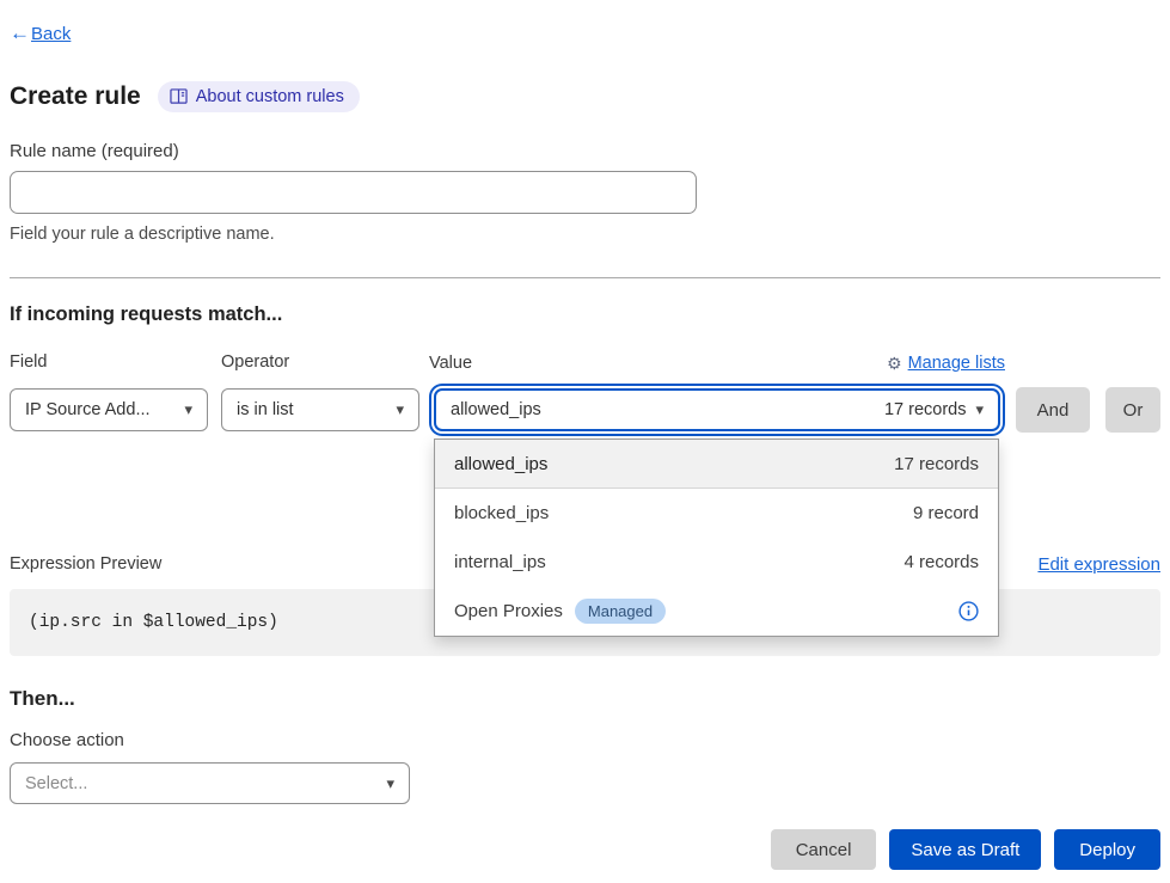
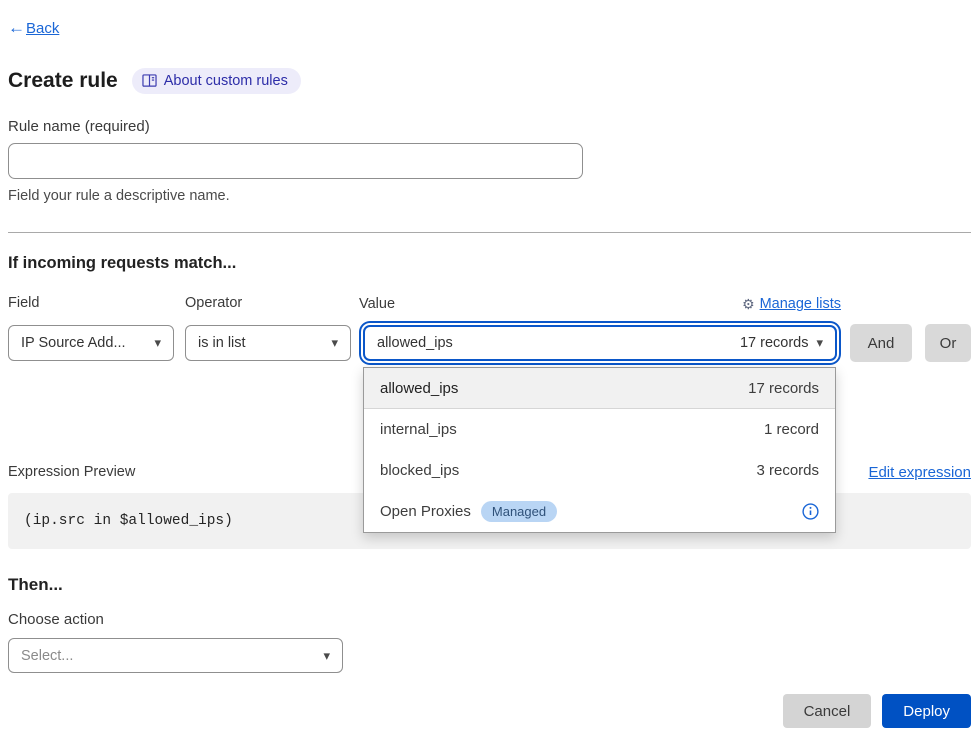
  ←
  Back
  Create rule
  About custom rules
  Rule name (required)
  Field your rule a descriptive name.
  If incoming requests match...
  Field
  Operator
  Value
  ⚙
  Manage lists
  IP Source Add...
  ▾
  is in list
  ▾
  allowed_ips
  17 records
  ▾
  And
  Or
  allowed_ips
  17 records
- blocked_ips
+ internal_ips
- 9 record
+ 1 record
- internal_ips
+ blocked_ips
- 4 records
+ 3 records
  Open Proxies
  Managed
  Expression Preview
  Edit expression
  (ip.src in $allowed_ips)
  Then...
  Choose action
  Select...
  ▾
  Cancel
- Save as Draft
  Deploy
